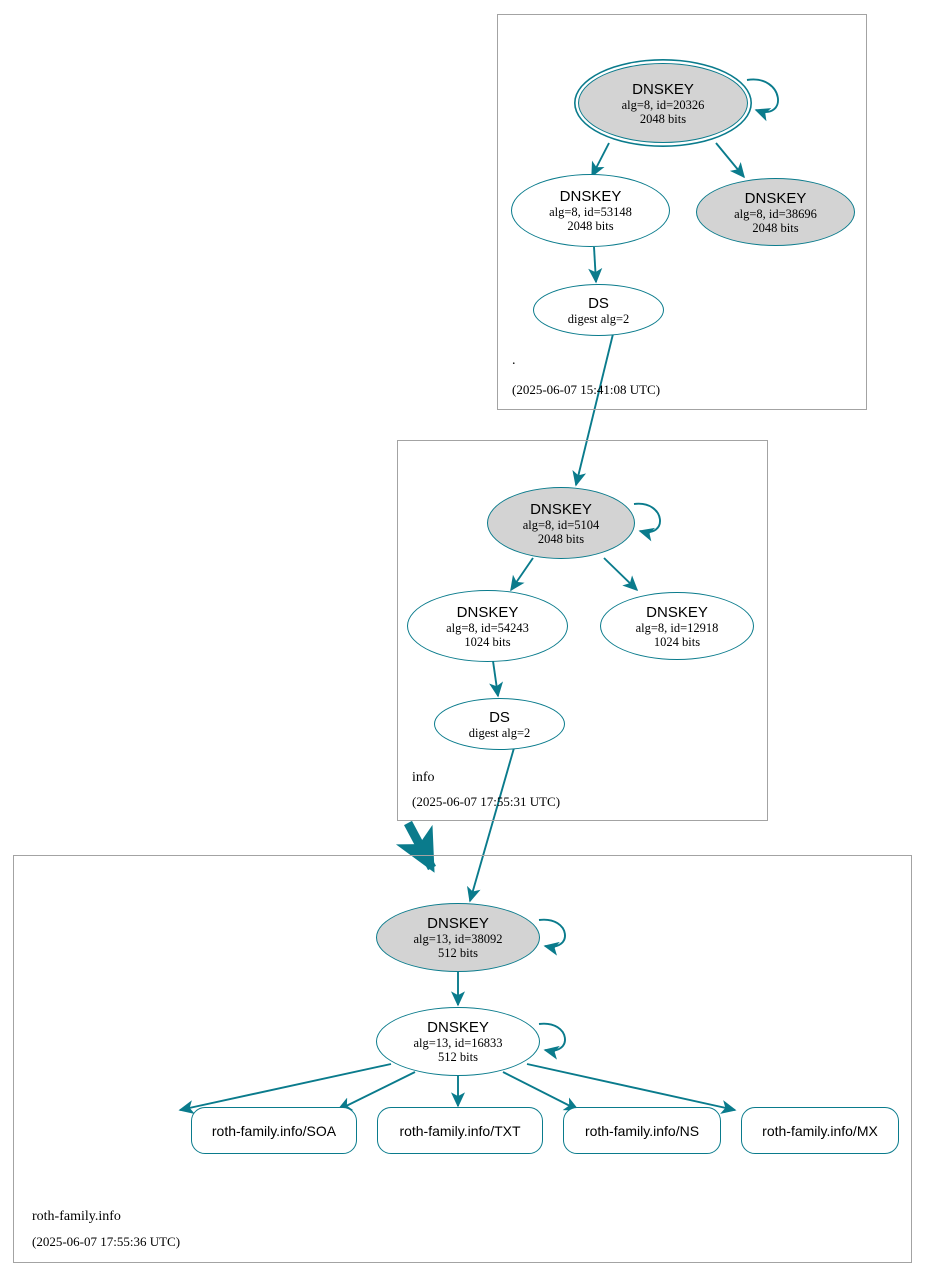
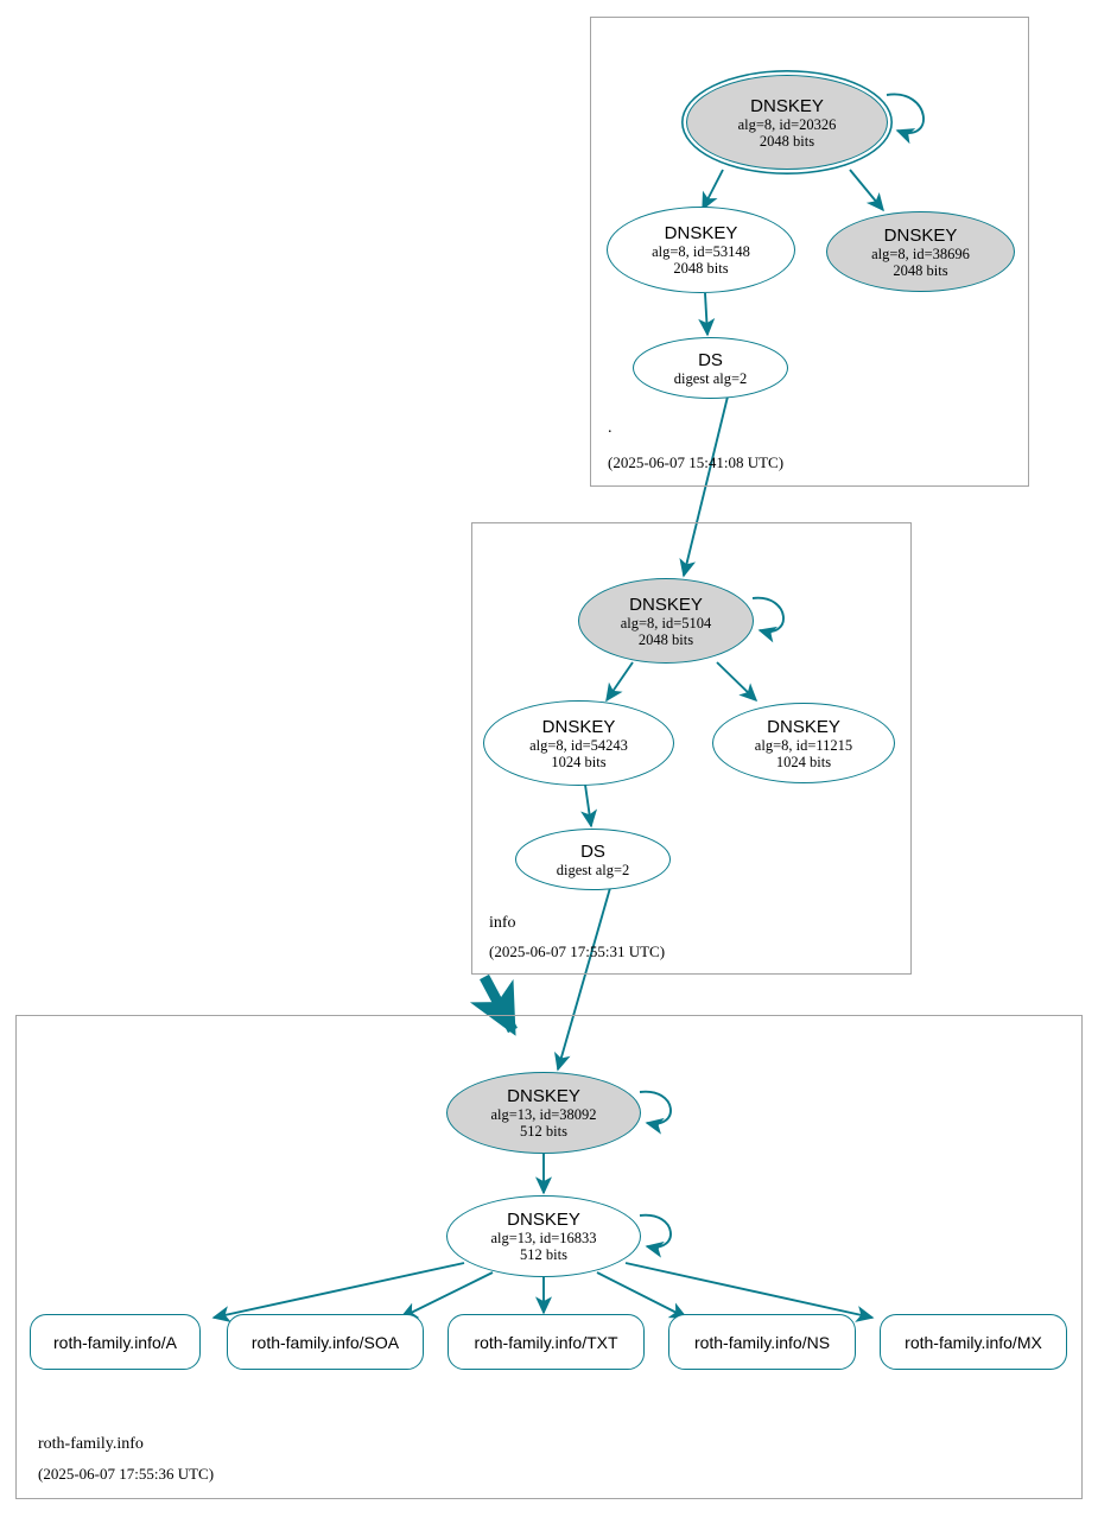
  .
  (2025-06-07 15:41:08 UTC)
  DNSKEY
  alg=8, id=20326
  2048 bits
  DNSKEY
  alg=8, id=53148
  2048 bits
  DNSKEY
  alg=8, id=38696
  2048 bits
  DS
  digest alg=2
  info
  (2025-06-07 17:55:31 UTC)
  DNSKEY
  alg=8, id=5104
  2048 bits
  DNSKEY
  alg=8, id=54243
  1024 bits
  DNSKEY
- alg=8, id=12918
+ alg=8, id=11215
  1024 bits
  DS
  digest alg=2
  roth-family.info
  (2025-06-07 17:55:36 UTC)
  DNSKEY
  alg=13, id=38092
  512 bits
  DNSKEY
  alg=13, id=16833
  512 bits
+ roth-family.info/A
  roth-family.info/SOA
  roth-family.info/TXT
  roth-family.info/NS
  roth-family.info/MX
